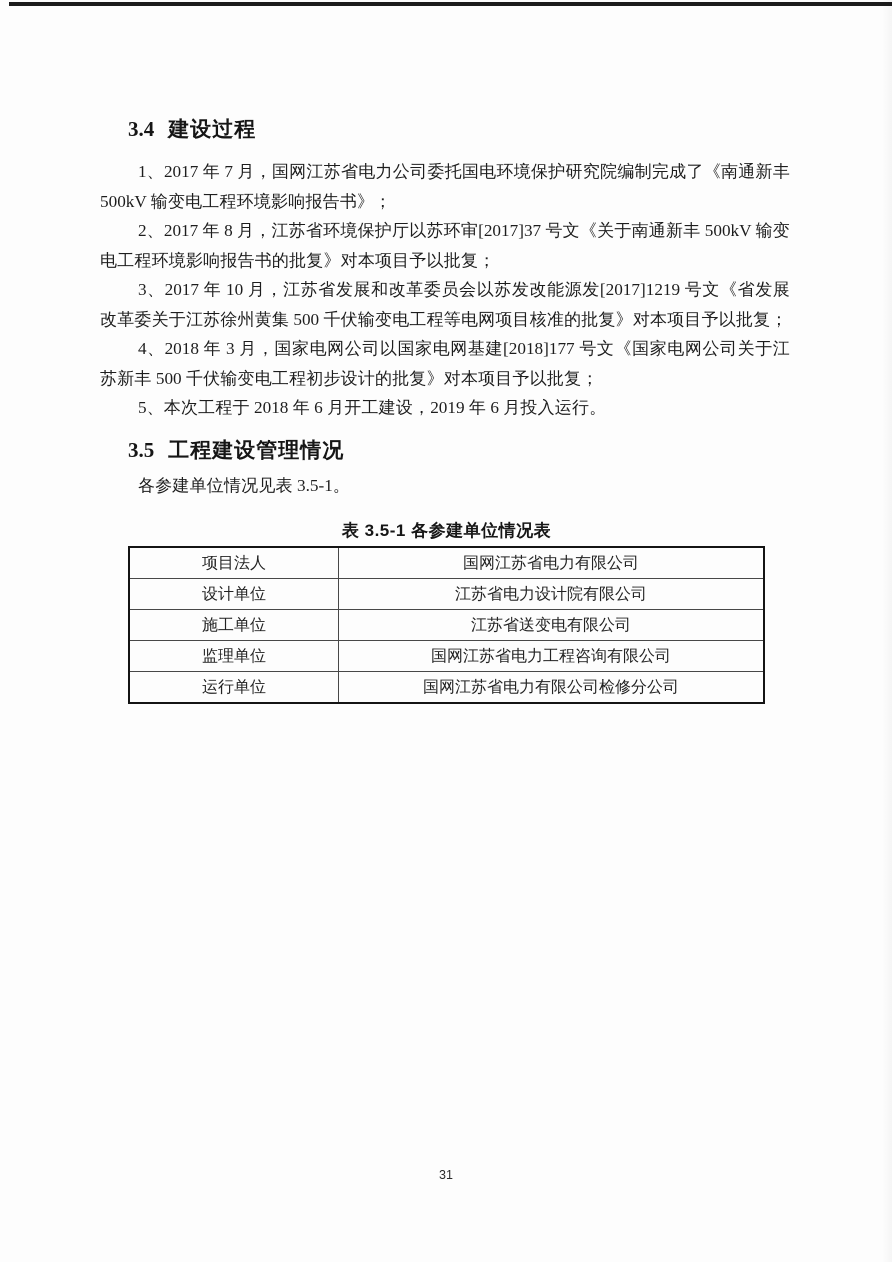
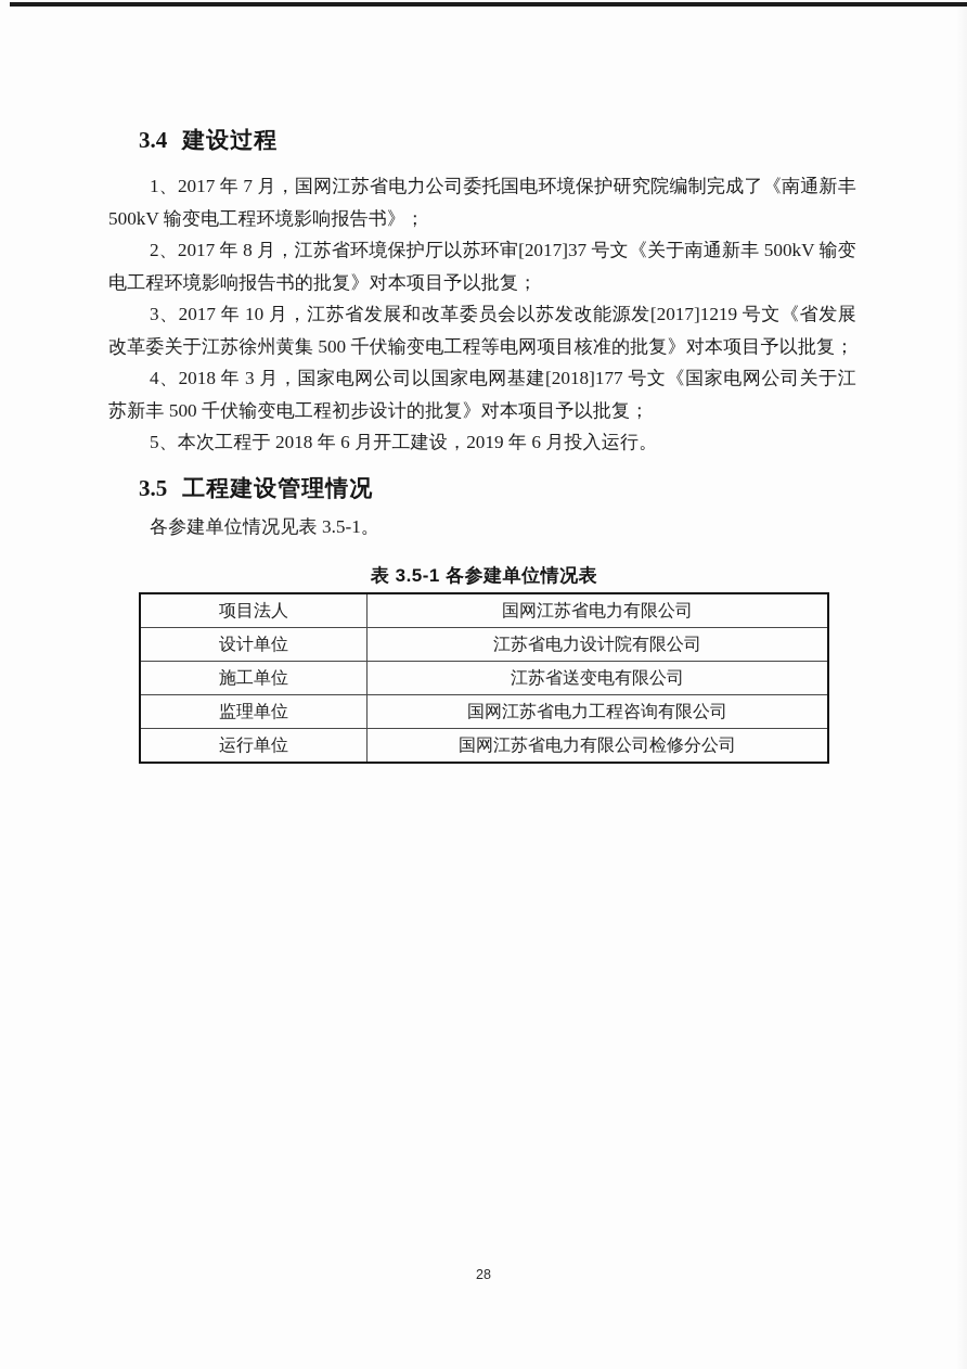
  3.4 建设过程
  1、2017 年 7 月，国网江苏省电力公司委托国电环境保护研究院编制完成了《南通新丰 500kV 输变电工程环境影响报告书》；
  2、2017 年 8 月，江苏省环境保护厅以苏环审[2017]37 号文《关于南通新丰 500kV 输变电工程环境影响报告书的批复》对本项目予以批复；
  3、2017 年 10 月，江苏省发展和改革委员会以苏发改能源发[2017]1219 号文《省发展改革委关于江苏徐州黄集 500 千伏输变电工程等电网项目核准的批复》对本项目予以批复；
  4、2018 年 3 月，国家电网公司以国家电网基建[2018]177 号文《国家电网公司关于江苏新丰 500 千伏输变电工程初步设计的批复》对本项目予以批复；
  5、本次工程于 2018 年 6 月开工建设，2019 年 6 月投入运行。
  3.5 工程建设管理情况
  各参建单位情况见表 3.5-1。
  表 3.5-1 各参建单位情况表
  项目法人	国网江苏省电力有限公司
  设计单位	江苏省电力设计院有限公司
  施工单位	江苏省送变电有限公司
  监理单位	国网江苏省电力工程咨询有限公司
  运行单位	国网江苏省电力有限公司检修分公司
- 31
+ 28
